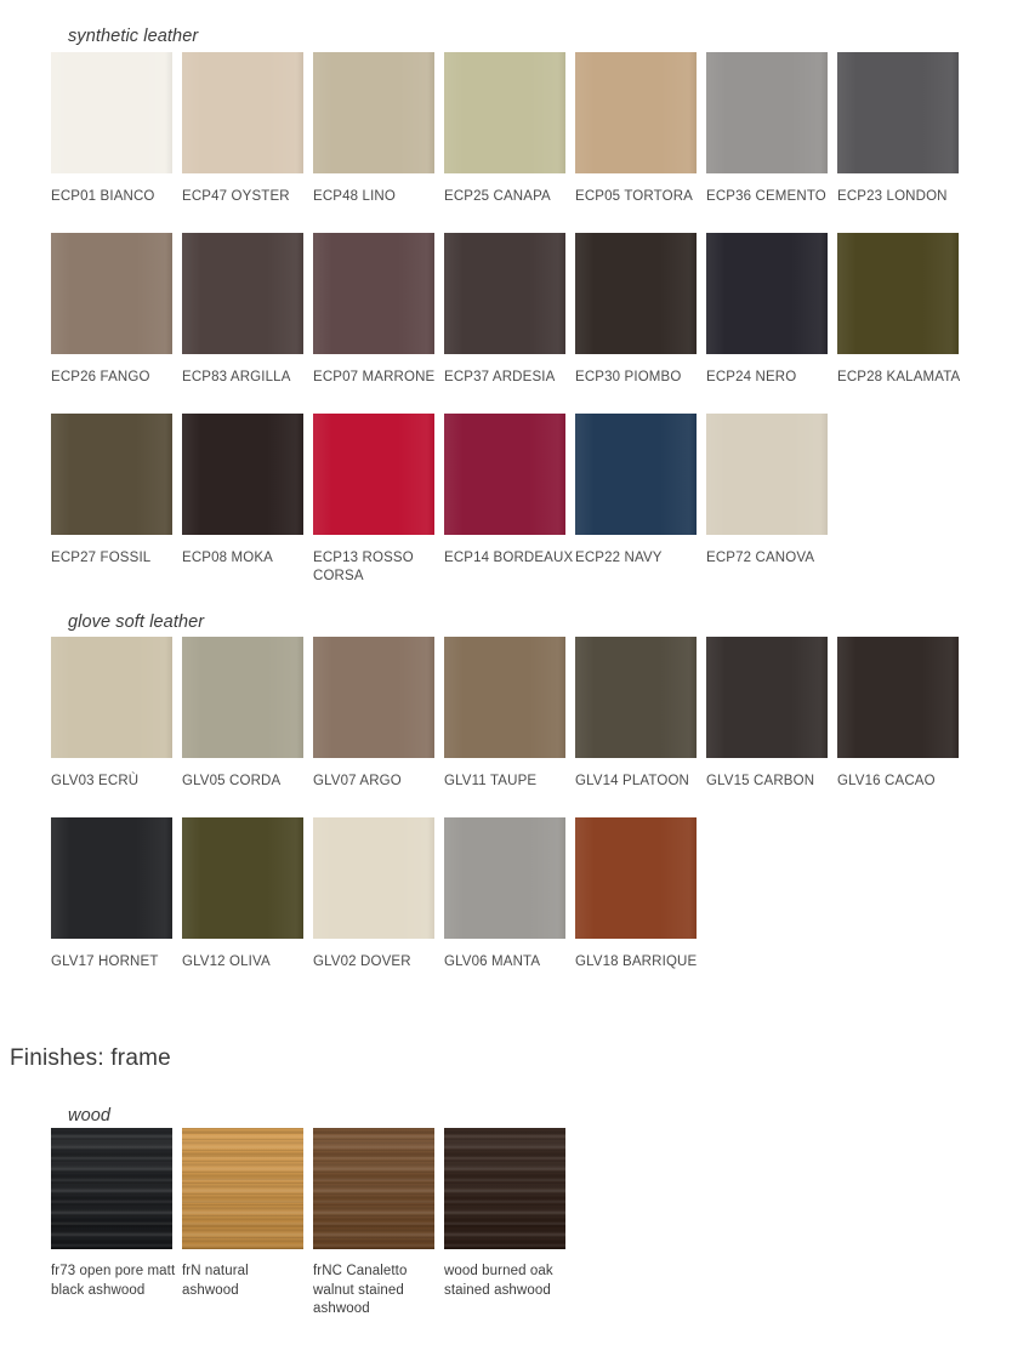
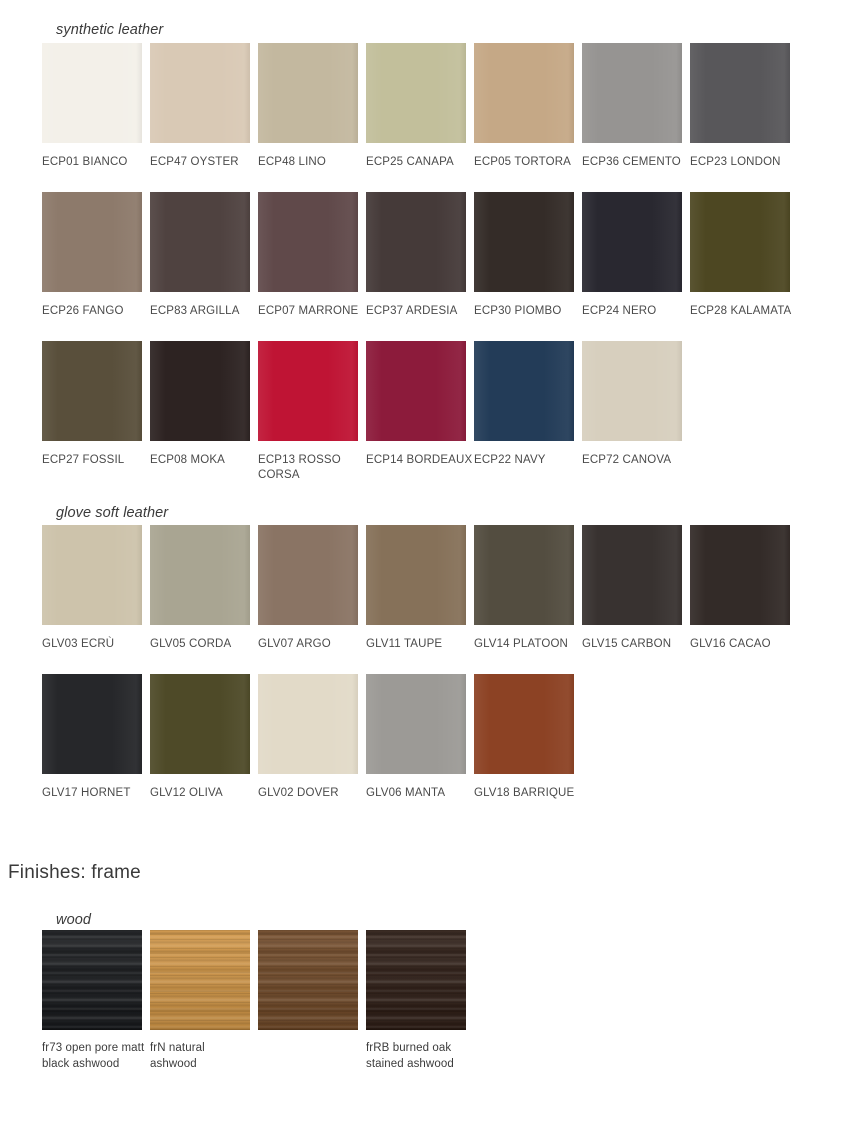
  synthetic leather
  ECP01 BIANCO
  ECP47 OYSTER
  ECP48 LINO
  ECP25 CANAPA
  ECP05 TORTORA
  ECP36 CEMENTO
  ECP23 LONDON
  ECP26 FANGO
  ECP83 ARGILLA
  ECP07 MARRONE
  ECP37 ARDESIA
  ECP30 PIOMBO
  ECP24 NERO
  ECP28 KALAMATA
  ECP27 FOSSIL
  ECP08 MOKA
  ECP13 ROSSO CORSA
  ECP14 BORDEAUX
  ECP22 NAVY
  ECP72 CANOVA
  glove soft leather
  GLV03 ECRÙ
  GLV05 CORDA
  GLV07 ARGO
  GLV11 TAUPE
  GLV14 PLATOON
  GLV15 CARBON
  GLV16 CACAO
  GLV17 HORNET
  GLV12 OLIVA
  GLV02 DOVER
  GLV06 MANTA
  GLV18 BARRIQUE
  Finishes: frame
  wood
  fr73 open pore matt black ashwood
  frN natural ashwood
- frNC Canaletto walnut stained ashwood
- wood burned oak stained ashwood
+ frRB burned oak stained ashwood
